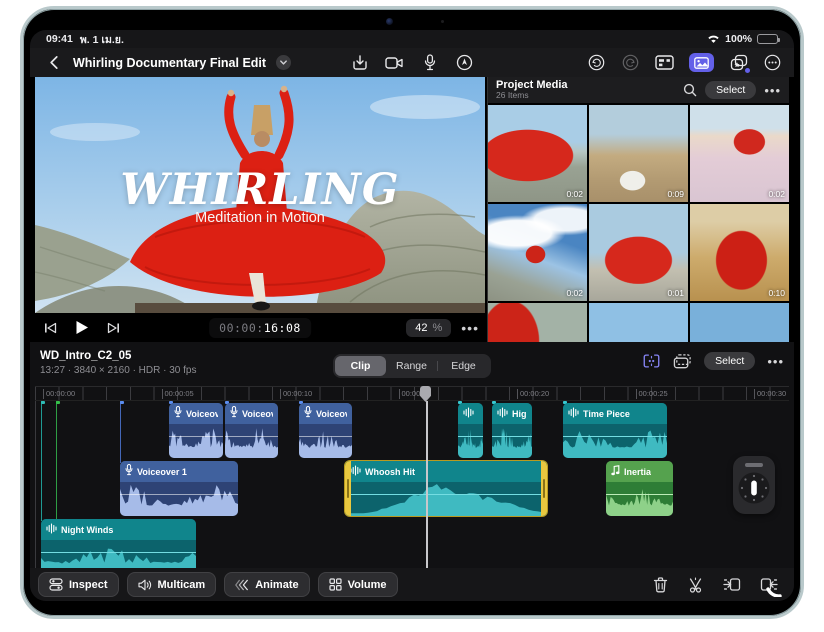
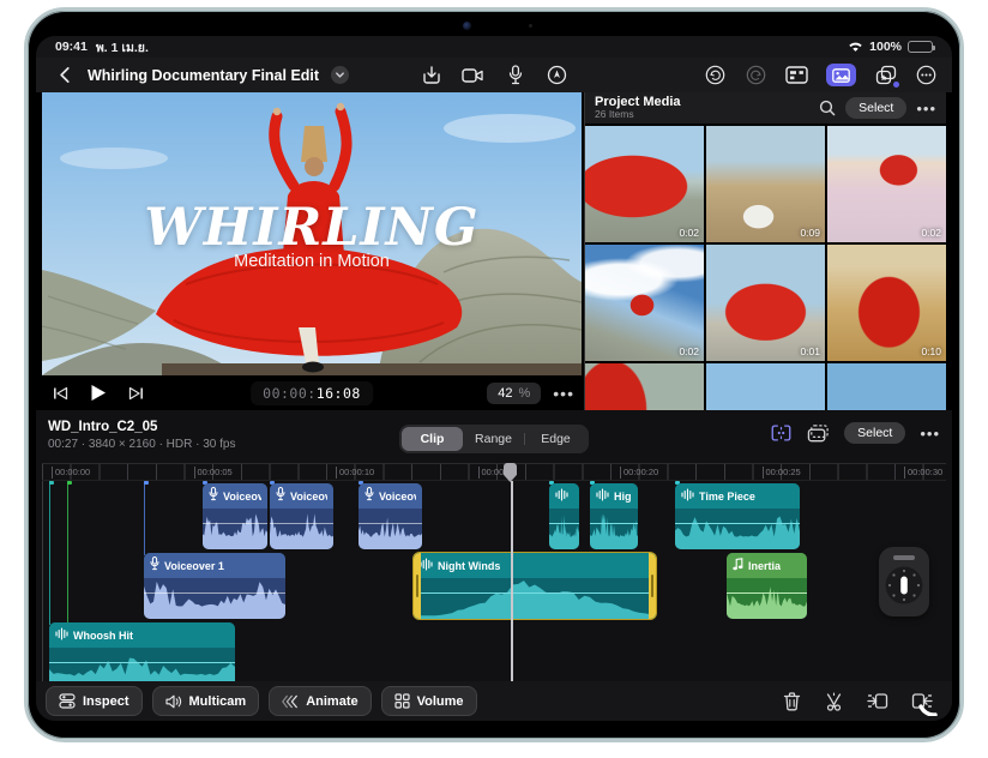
  09:41
  พ. 1 เม.ย.
  100%
  Whirling Documentary Final Edit
  WHIRLING
  Meditation in Motion
  00:00:16:08
  42 %
  •••
  Project Media
  26 Items
  Select
  •••
  0:02
  0:09
  0:02
  0:02
  0:01
  0:10
  WD_Intro_C2_05
- 13:27 · 3840 × 2160 · HDR · 30 fps
+ 00:27 · 3840 × 2160 · HDR · 30 fps
  Clip
  Range
  Edge
  Select
  •••
  00:00:00
  00:00:05
  00:00:10
  00:00:20
  00:00:25
  00:00:30
  Voiceov
  Time Piece
  Voiceover 1
- Whoosh Hit
+ Night Winds
  Inertia
- Night Winds
+ Whoosh Hit
  Inspect
  Multicam
  Animate
  Volume
